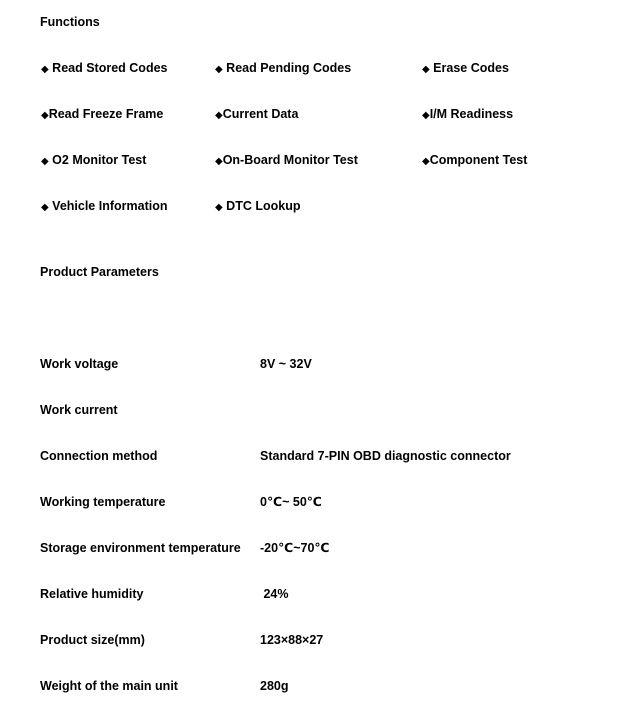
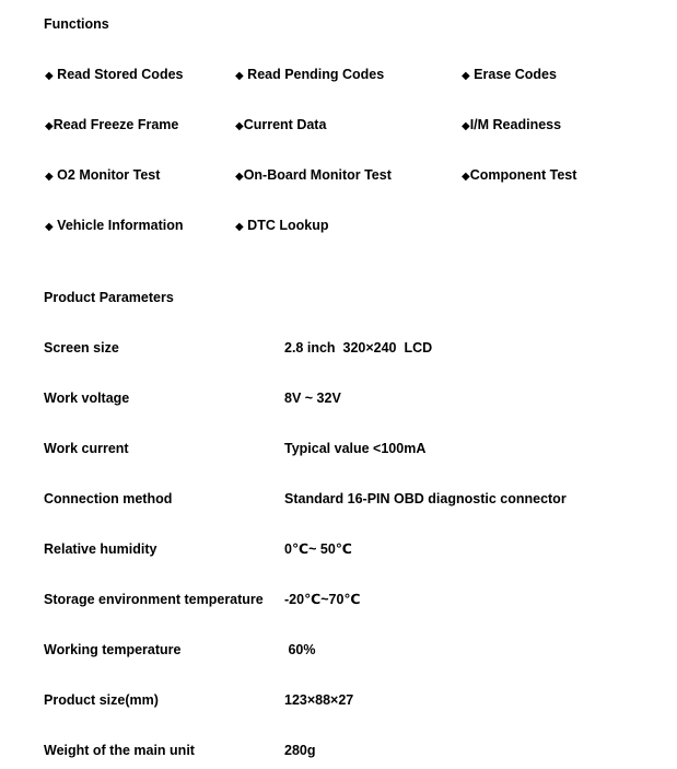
  Functions
  ◆ Read Stored Codes
  ◆ Read Pending Codes
  ◆ Erase Codes
  ◆Read Freeze Frame
  ◆Current Data
  ◆I/M Readiness
  ◆ O2 Monitor Test
  ◆On-Board Monitor Test
  ◆Component Test
  ◆ Vehicle Information
  ◆ DTC Lookup
  Product Parameters
+ Screen size
+ 2.8 inch 320×240 LCD
  Work voltage
  8V ~ 32V
  Work current
+ Typical value <100mA
  Connection method
- Standard 7-PIN OBD diagnostic connector
+ Standard 16-PIN OBD diagnostic connector
- Working temperature
+ Relative humidity
  0℃~ 50℃
  Storage environment temperature
  -20℃~70℃
- Relative humidity
+ Working temperature
- 24%
+ 60%
  Product size(mm)
  123×88×27
  Weight of the main unit
  280g
